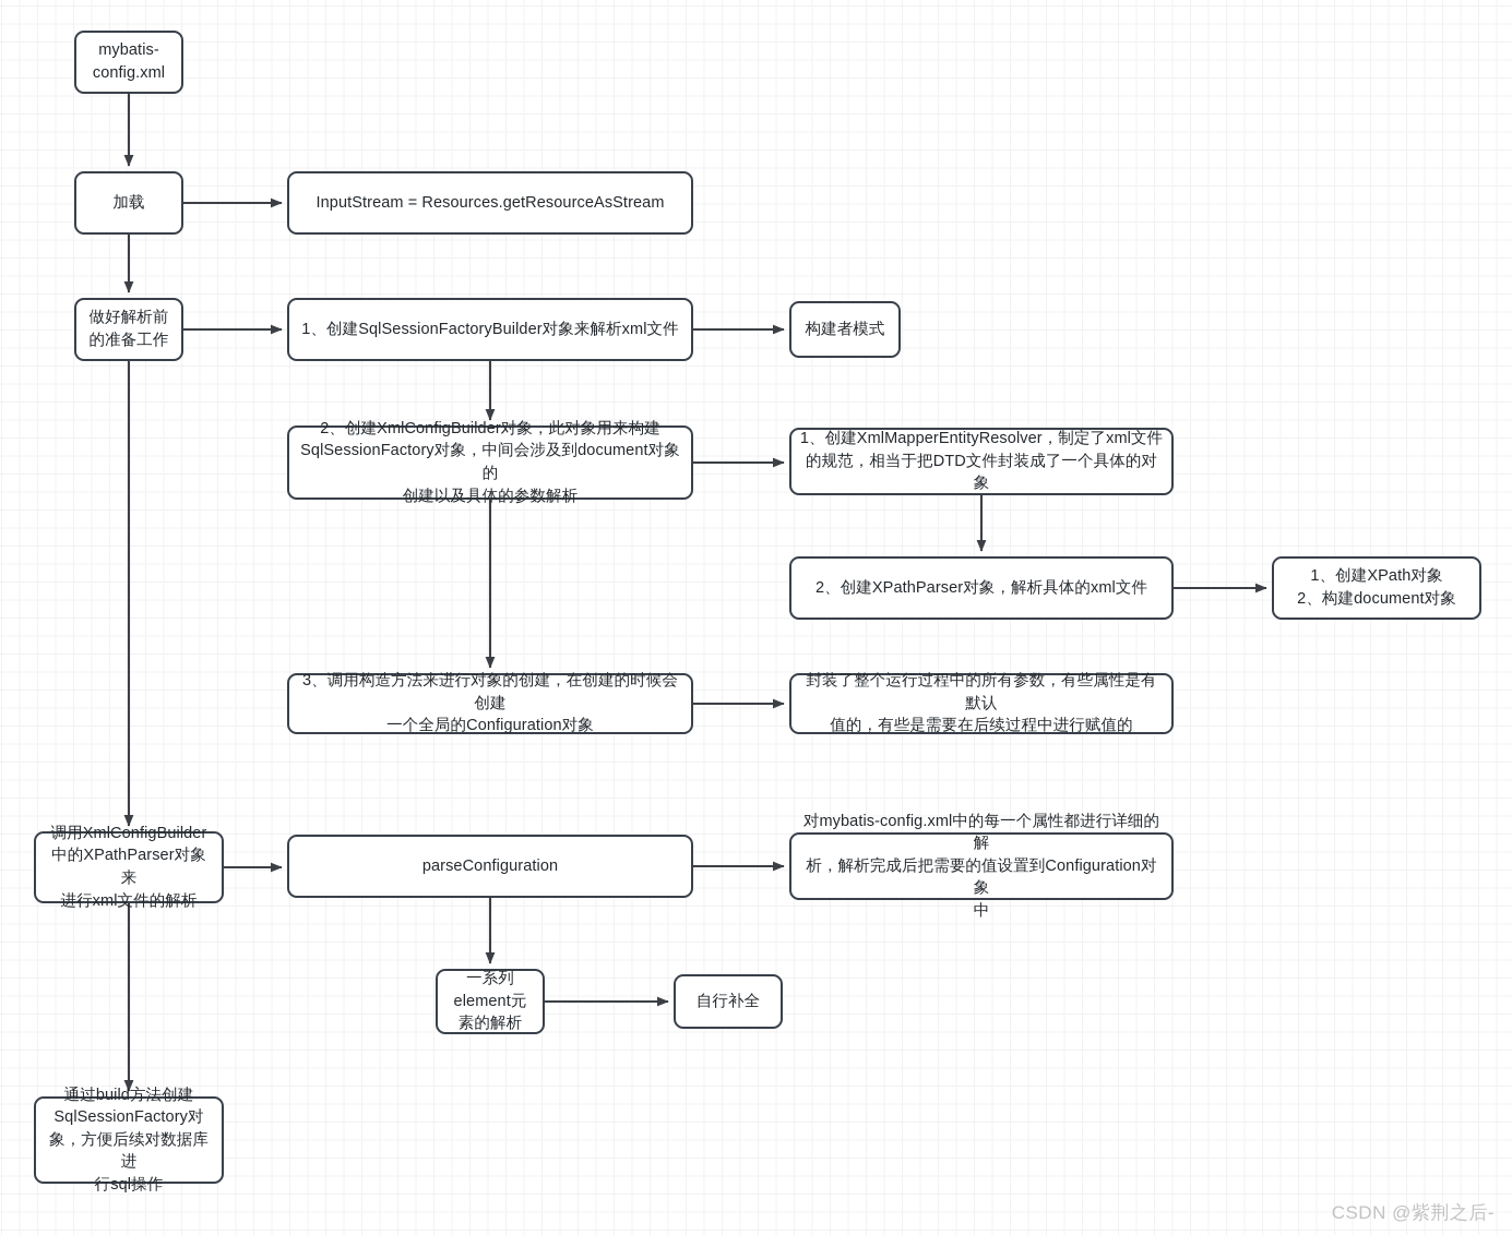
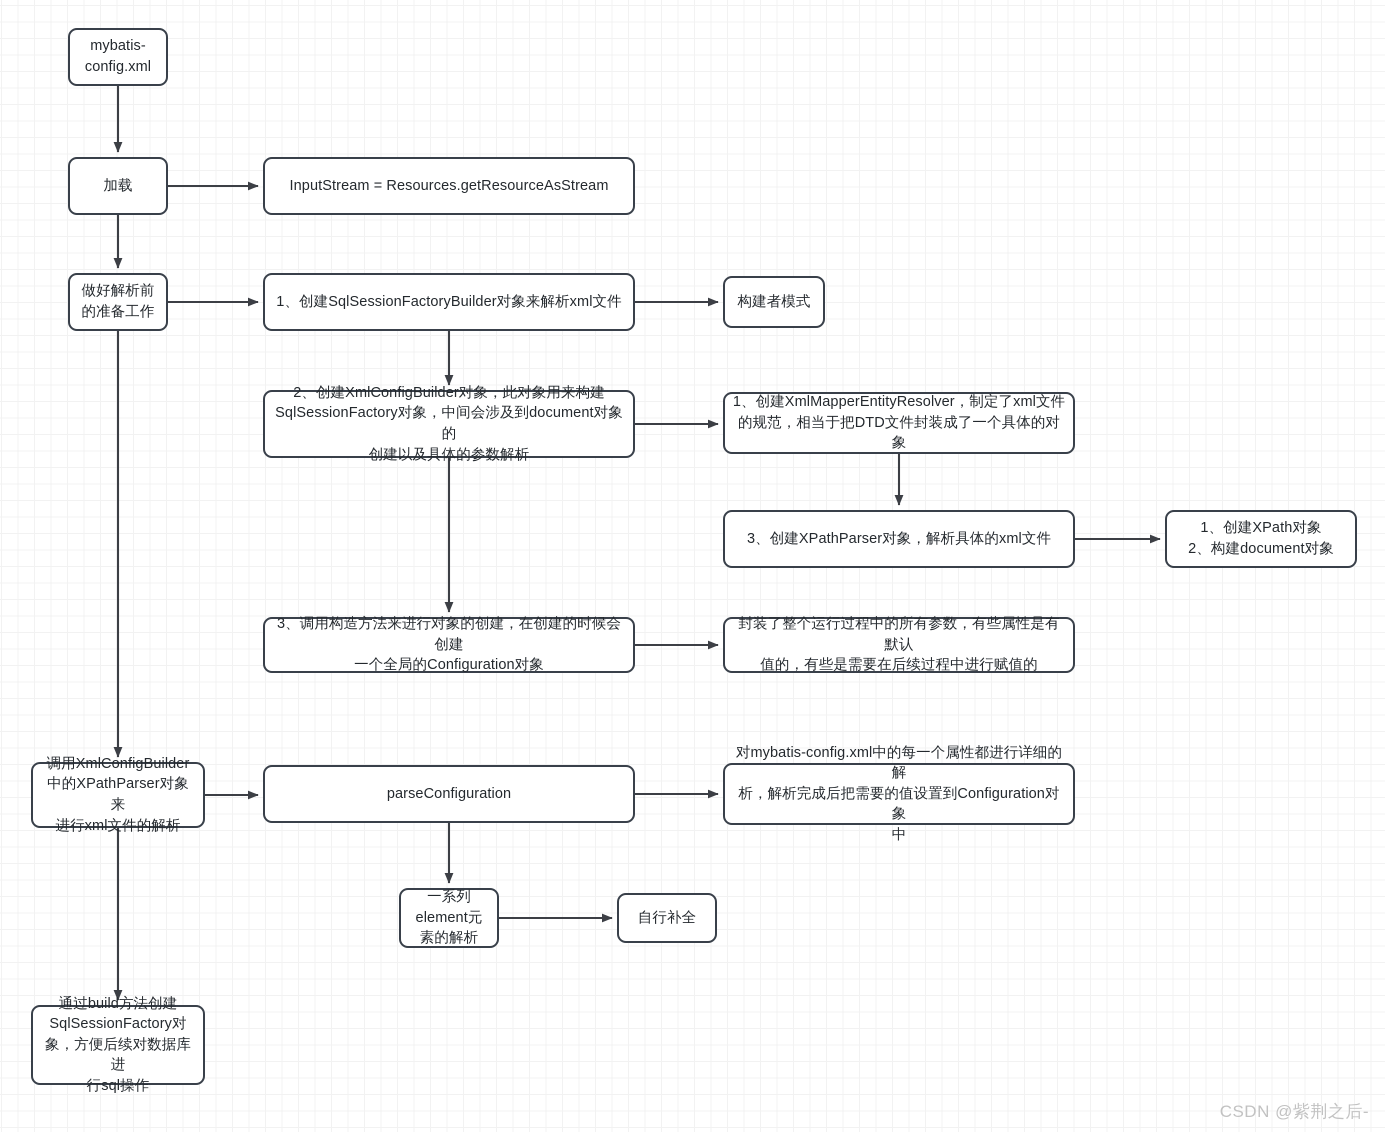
  mybatis-
  config.xml
  加载
  InputStream = Resources.getResourceAsStream
  做好解析前
  的准备工作
  1、创建SqlSessionFactoryBuilder对象来解析xml文件
  构建者模式
  2、创建XmlConfigBuilder对象，此对象用来构建
  SqlSessionFactory对象，中间会涉及到document对象的
  创建以及具体的参数解析
  1、创建XmlMapperEntityResolver，制定了xml文件
  的规范，相当于把DTD文件封装成了一个具体的对象
- 2、创建XPathParser对象，解析具体的xml文件
+ 3、创建XPathParser对象，解析具体的xml文件
  1、创建XPath对象
  2、构建document对象
  3、调用构造方法来进行对象的创建，在创建的时候会创建
  一个全局的Configuration对象
  封装了整个运行过程中的所有参数，有些属性是有默认
  值的，有些是需要在后续过程中进行赋值的
  调用XmlConfigBuilder
  中的XPathParser对象来
  进行xml文件的解析
  parseConfiguration
  对mybatis-config.xml中的每一个属性都进行详细的解
  析，解析完成后把需要的值设置到Configuration对象
  中
  一系列
  element元
  素的解析
  自行补全
  通过build方法创建
  SqlSessionFactory对
  象，方便后续对数据库进
  行sql操作
  CSDN @紫荆之后-
